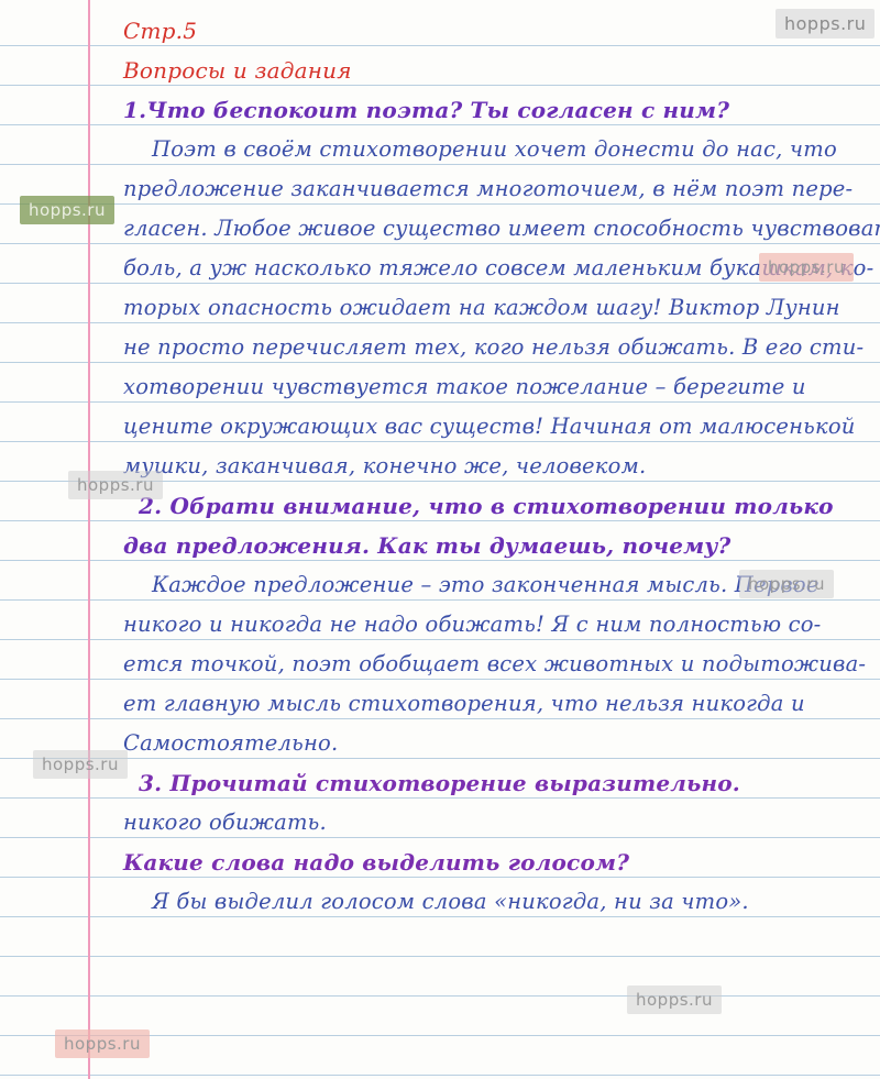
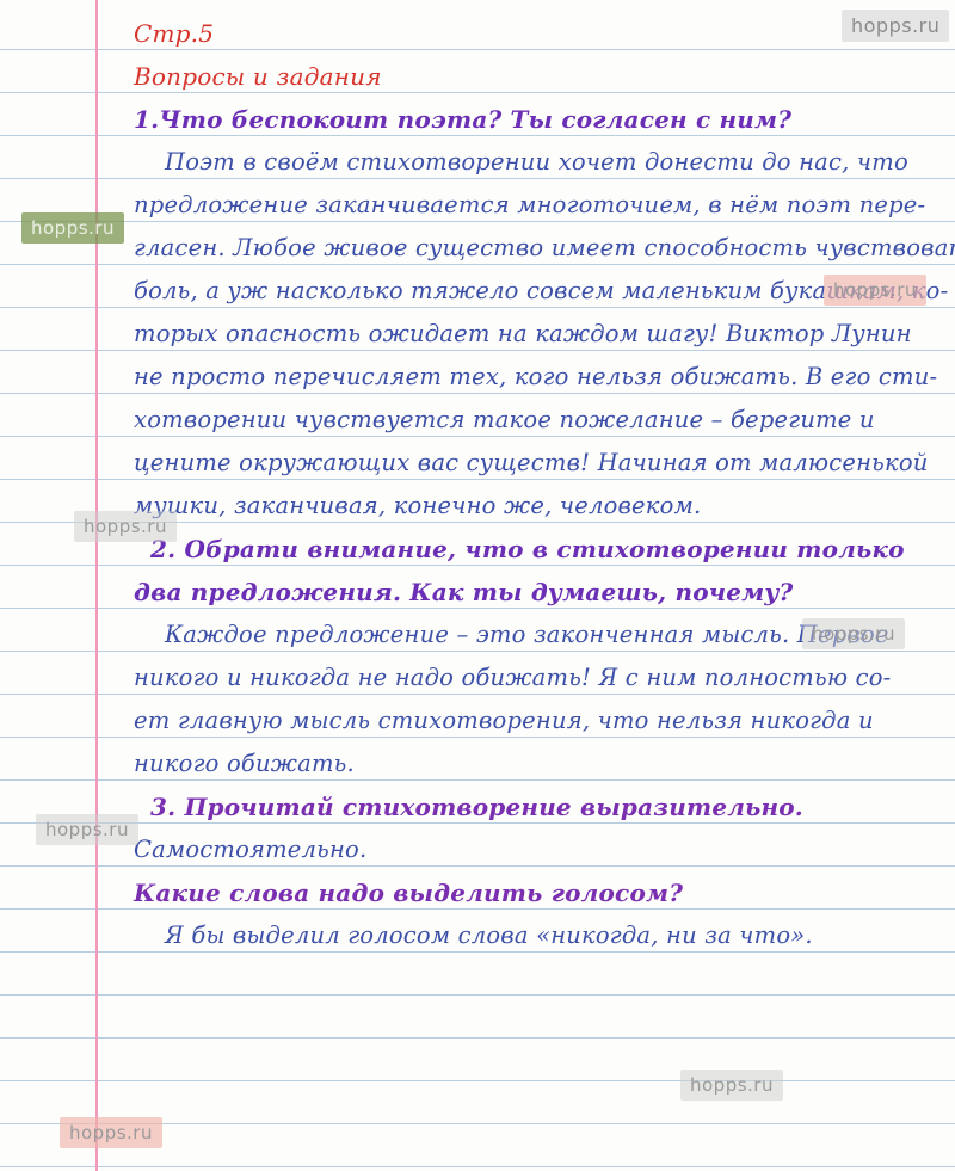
  Стр.5
  Вопросы и задания
  1.Что беспокоит поэта? Ты согласен с ним?
  Поэт в своём стихотворении хочет донести до нас, что
  предложение заканчивается многоточием, в нём поэт пере-
  гласен. Любое живое существо имеет способность чувствова
  боль, а уж насколько тяжело совсем маленьким букашкам,о-
  торых опасность ожидает на каждом шагу! Виктор Лунин
  не просто перечисляет тех, кого нельзя обижать. В его сти-
  хотворении чувствуется такое пожелание – берегите и
  цените окружающих вас существ! Начиная от малюсенькой
  мушки, заканчивая, конечно же, человеком.
  2. Обрати внимание, что в стихотворении только
  два предложения. Как ты думаешь, почему?
  Каждое предложение – это законченная мысль. Первое
  никого и никогда не надо обижать! Я с ним полностью со-
- ется точкой, поэт обобщает всех животных и подытожива-
  ет главную мысль стихотворения, что нельзя никогда и
- Самостоятельно.
+ никого обижать.
  3. Прочитай стихотворение выразительно.
- никого обижать.
+ Самостоятельно.
  Какие слова надо выделить голосом?
  Я бы выделил голосом слова «никогда, ни за что».
  hopps.ru
  hopps.ru
  hopps.ru
  hopps.ru
  hopps.ru
  hopps.ru
  hopps.ru
  hopps.ru
